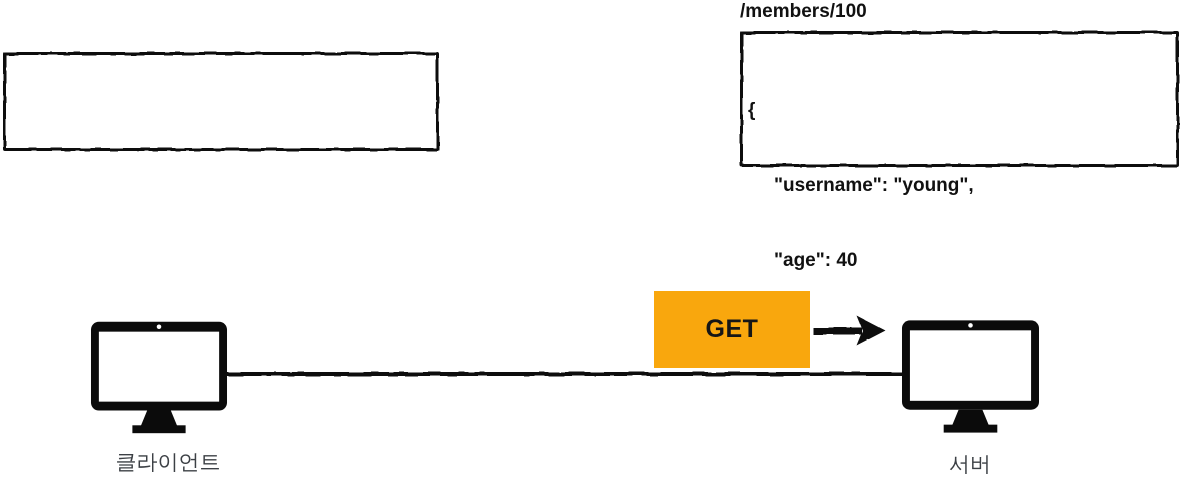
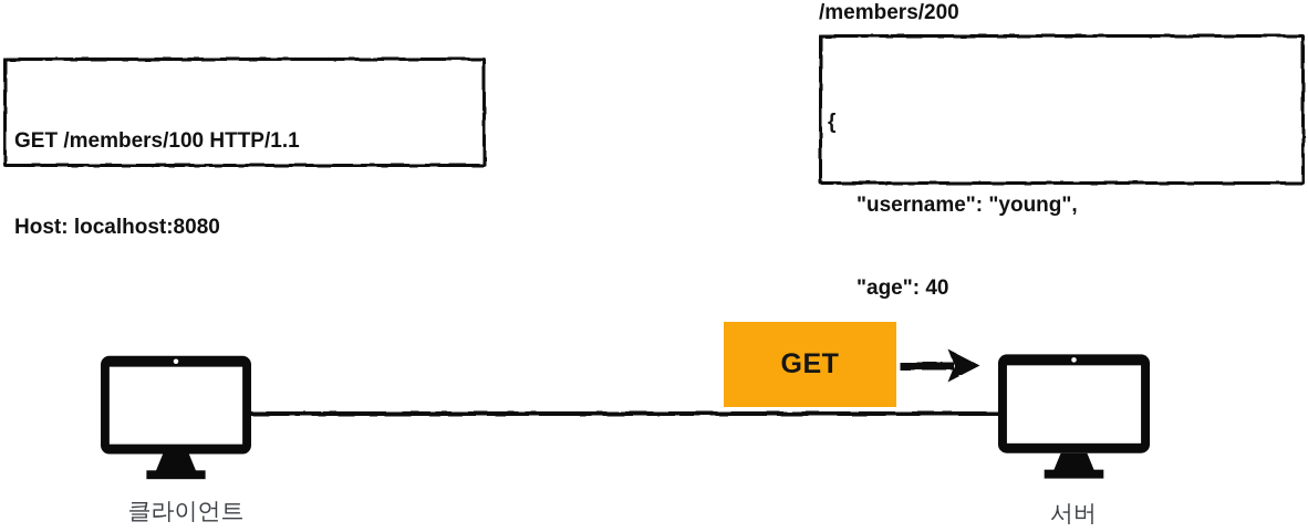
+ GET /members/100 HTTP/1.1
+ Host: localhost:8080
- /members/100
+ /members/200
  {
  "username": "young",
  "age": 40
  GET
  클라이언트
  서버
